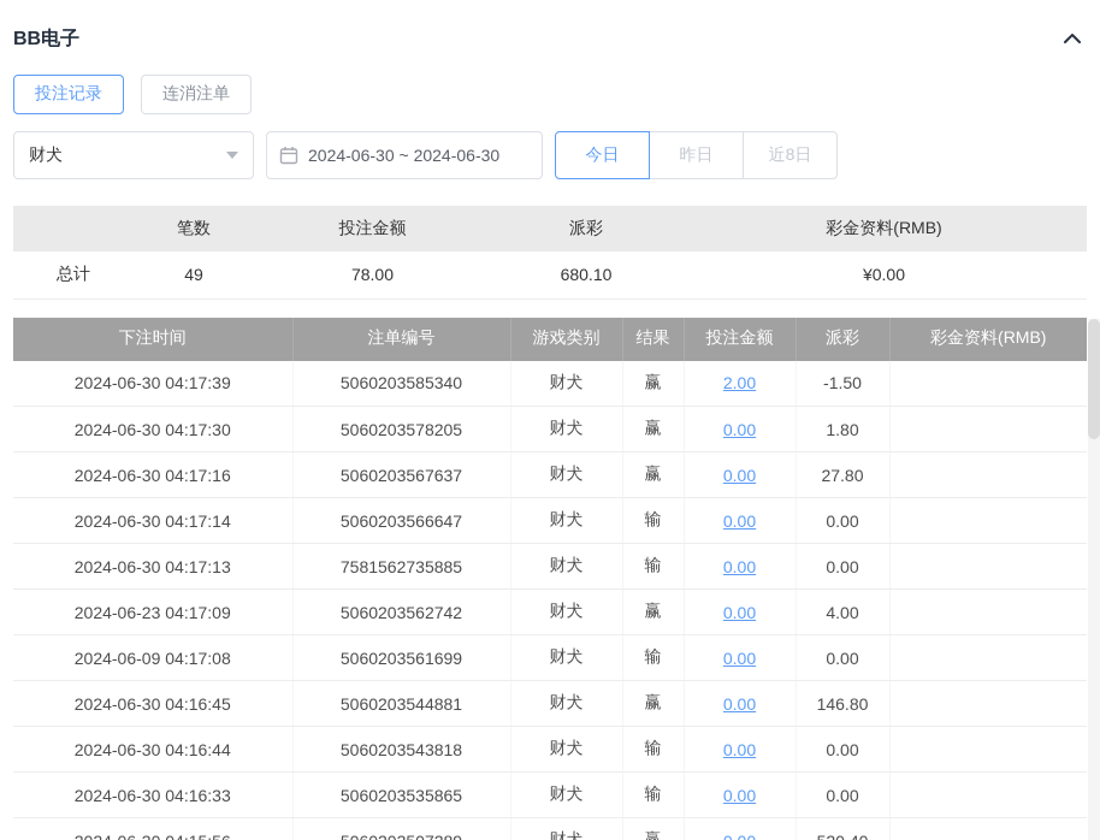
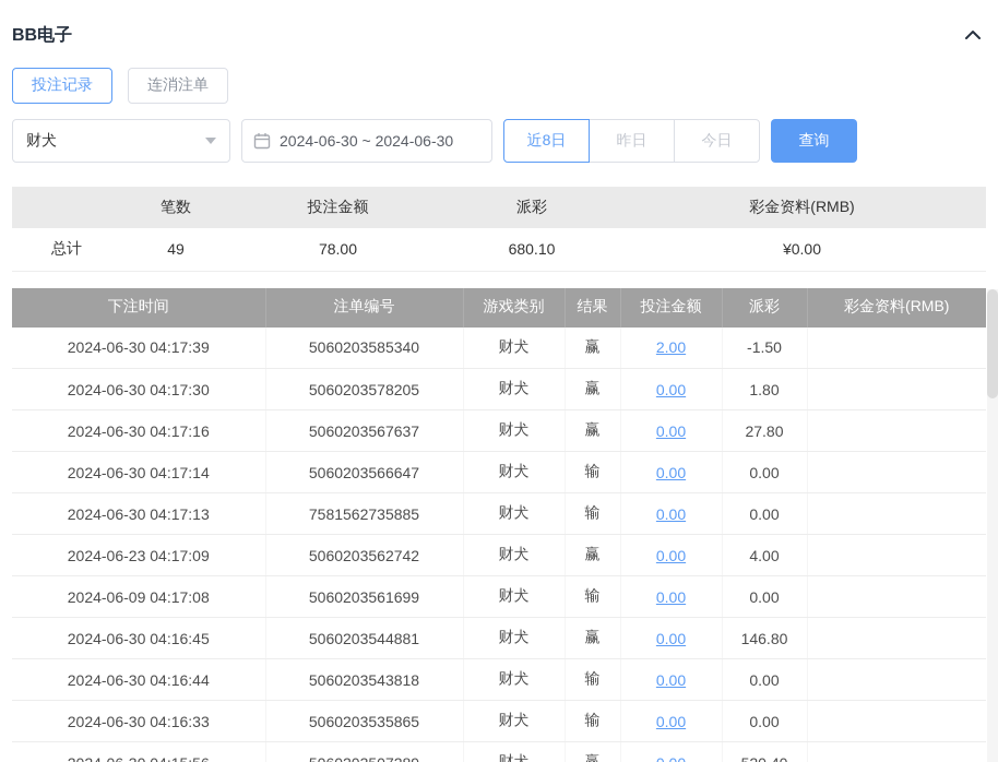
  BB电子
  投注记录
  连消注单
  财犬
  2024-06-30 ~ 2024-06-30
- 今日
+ 近8日
  昨日
- 近8日
+ 今日
+ 查询
  	笔数	投注金额	派彩	彩金资料(RMB)
  总计	49	78.00	680.10	¥0.00
  下注时间	注单编号	游戏类别	结果	投注金额	派彩	彩金资料(RMB)
  2024-06-30 04:17:39	5060203585340	财犬	赢	2.00	-1.50
  2024-06-30 04:17:30	5060203578205	财犬	赢	0.00	1.80
  2024-06-30 04:17:16	5060203567637	财犬	赢	0.00	27.80
  2024-06-30 04:17:14	5060203566647	财犬	输	0.00	0.00
  2024-06-30 04:17:13	7581562735885	财犬	输	0.00	0.00
  2024-06-23 04:17:09	5060203562742	财犬	赢	0.00	4.00
  2024-06-09 04:17:08	5060203561699	财犬	输	0.00	0.00
  2024-06-30 04:16:45	5060203544881	财犬	赢	0.00	146.80
  2024-06-30 04:16:44	5060203543818	财犬	输	0.00	0.00
  2024-06-30 04:16:33	5060203535865	财犬	输	0.00	0.00
